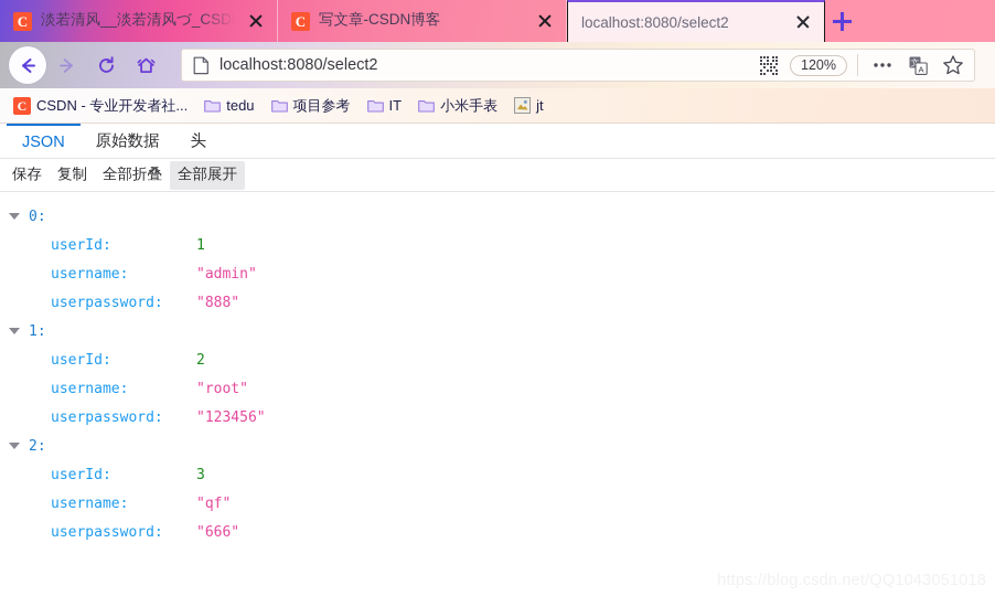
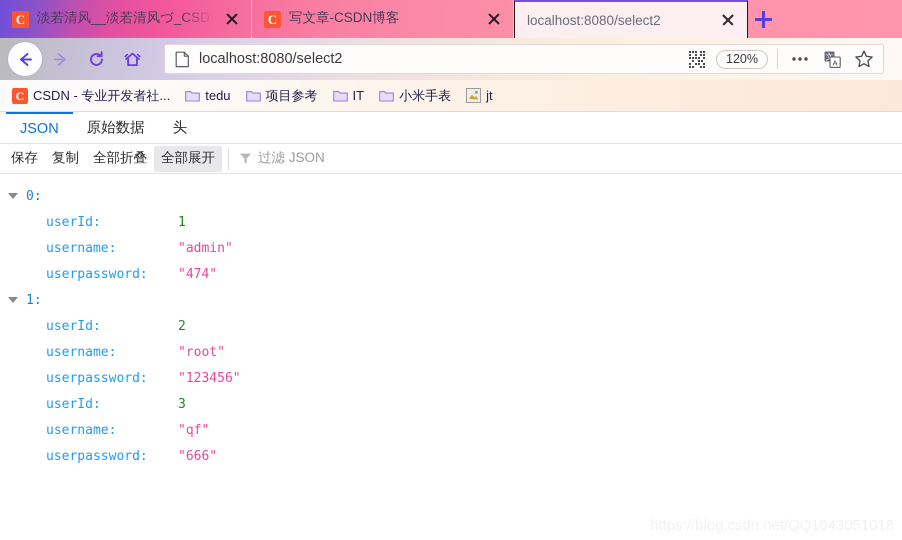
  C
  淡若清风__淡若清风づ_CSD
  C
  写文章-CSDN博客
  localhost:8080/select2
  localhost:8080/select2
  120%
  文
  A
  C
  CSDN - 专业开发者社...
  tedu
  项目参考
  IT
  小米手表
  jt
  JSON
  原始数据
  头
  保存
  复制
  全部折叠
  全部展开
+ 过滤 JSON
  0:
  userId:
  1
  username:
  "admin"
  userpassword:
- "888"
+ "474"
  1:
  userId:
  2
  username:
  "root"
  userpassword:
  "123456"
- 2:
  userId:
  3
  username:
  "qf"
  userpassword:
  "666"
